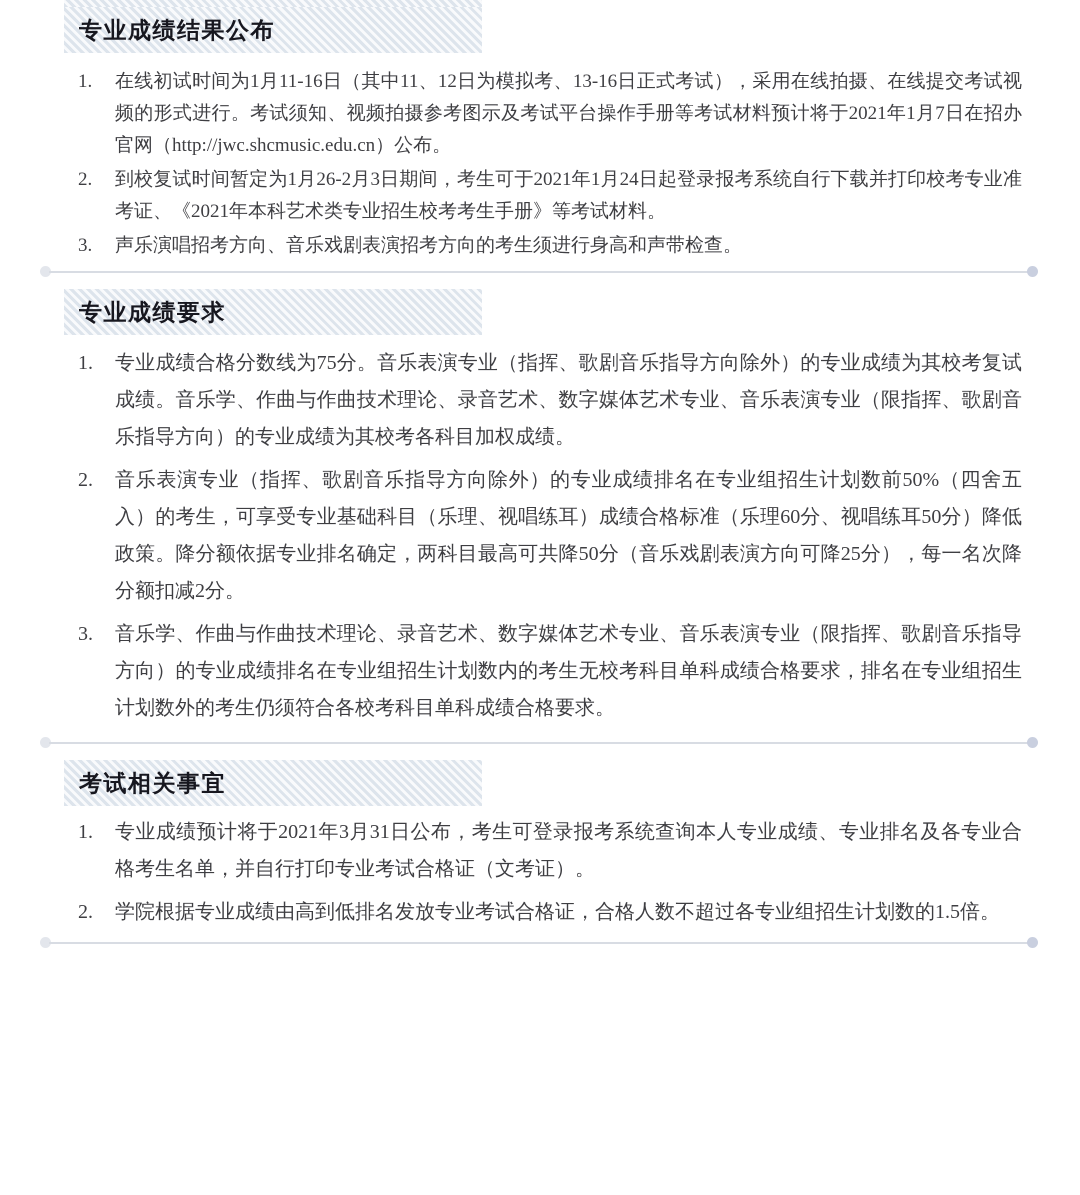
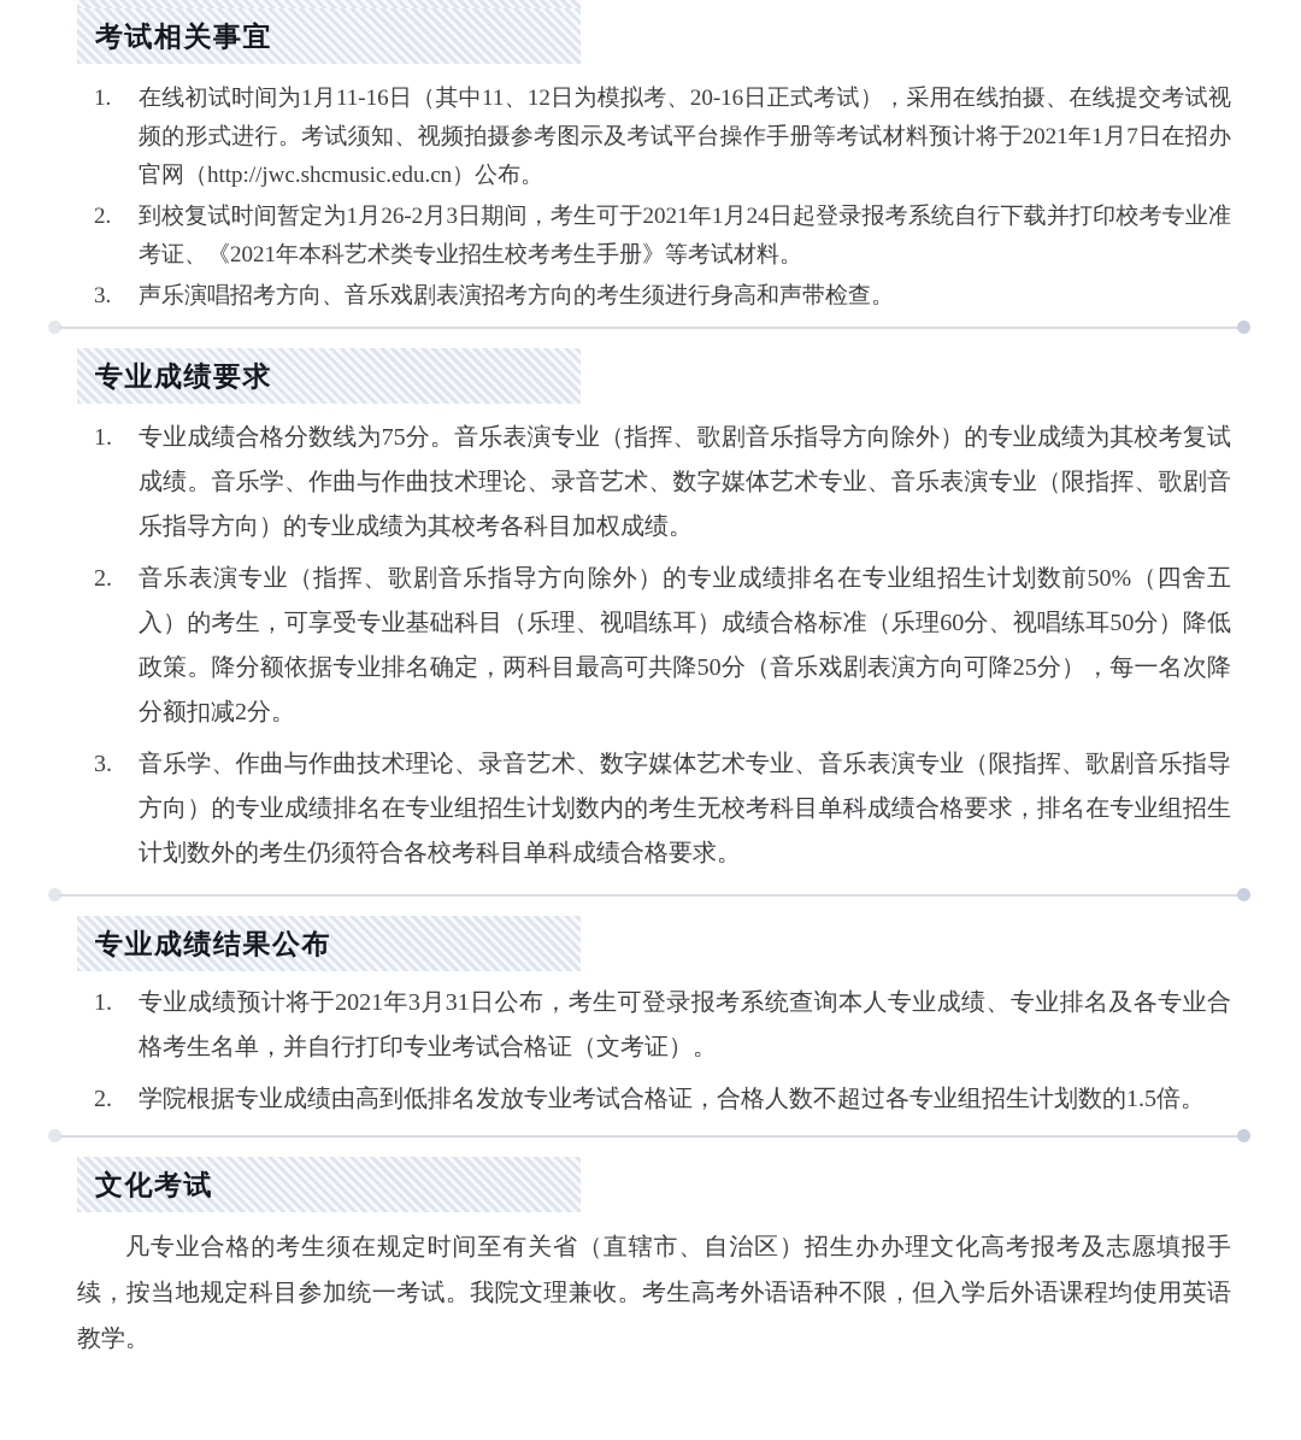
- 专业成绩结果公布
+ 考试相关事宜
  1.
- 在线初试时间为1月11-16日（其中11、12日为模拟考、13-16日正式考试），采用在线拍摄、在线提交考试视频的形式进行。考试须知、视频拍摄参考图示及考试平台操作手册等考试材料预计将于2021年1月7日在招办官网（http://jwc.shcmusic.edu.cn）公布。
+ 在线初试时间为1月11-16日（其中11、12日为模拟考、20-16日正式考试），采用在线拍摄、在线提交考试视频的形式进行。考试须知、视频拍摄参考图示及考试平台操作手册等考试材料预计将于2021年1月7日在招办官网（http://jwc.shcmusic.edu.cn）公布。
  2.
  到校复试时间暂定为1月26-2月3日期间，考生可于2021年1月24日起登录报考系统自行下载并打印校考专业准考证、《2021年本科艺术类专业招生校考考生手册》等考试材料。
  3.
  声乐演唱招考方向、音乐戏剧表演招考方向的考生须进行身高和声带检查。
  专业成绩要求
  1.
  专业成绩合格分数线为75分。音乐表演专业（指挥、歌剧音乐指导方向除外）的专业成绩为其校考复试成绩。音乐学、作曲与作曲技术理论、录音艺术、数字媒体艺术专业、音乐表演专业（限指挥、歌剧音乐指导方向）的专业成绩为其校考各科目加权成绩。
  2.
  音乐表演专业（指挥、歌剧音乐指导方向除外）的专业成绩排名在专业组招生计划数前50%（四舍五入）的考生，可享受专业基础科目（乐理、视唱练耳）成绩合格标准（乐理60分、视唱练耳50分）降低政策。降分额依据专业排名确定，两科目最高可共降50分（音乐戏剧表演方向可降25分），每一名次降分额扣减2分。
  3.
  音乐学、作曲与作曲技术理论、录音艺术、数字媒体艺术专业、音乐表演专业（限指挥、歌剧音乐指导方向）的专业成绩排名在专业组招生计划数内的考生无校考科目单科成绩合格要求，排名在专业组招生计划数外的考生仍须符合各校考科目单科成绩合格要求。
- 考试相关事宜
+ 专业成绩结果公布
  1.
  专业成绩预计将于2021年3月31日公布，考生可登录报考系统查询本人专业成绩、专业排名及各专业合格考生名单，并自行打印专业考试合格证（文考证）。
  2.
  学院根据专业成绩由高到低排名发放专业考试合格证，合格人数不超过各专业组招生计划数的1.5倍。
+ 文化考试
+ 凡专业合格的考生须在规定时间至有关省（直辖市、自治区）招生办办理文化高考报考及志愿填报手续，按当地规定科目参加统一考试。我院文理兼收。考生高考外语语种不限，但入学后外语课程均使用英语教学。
